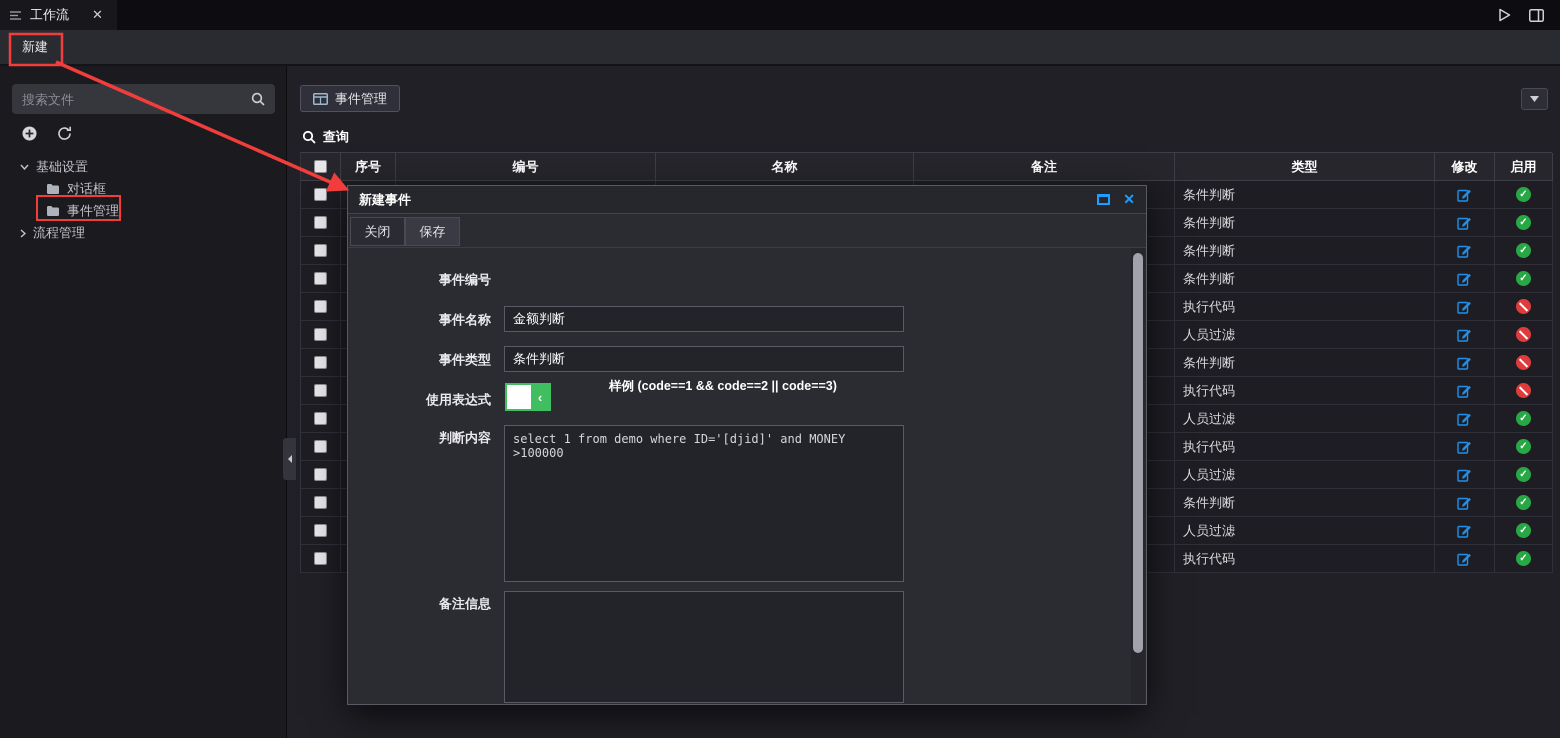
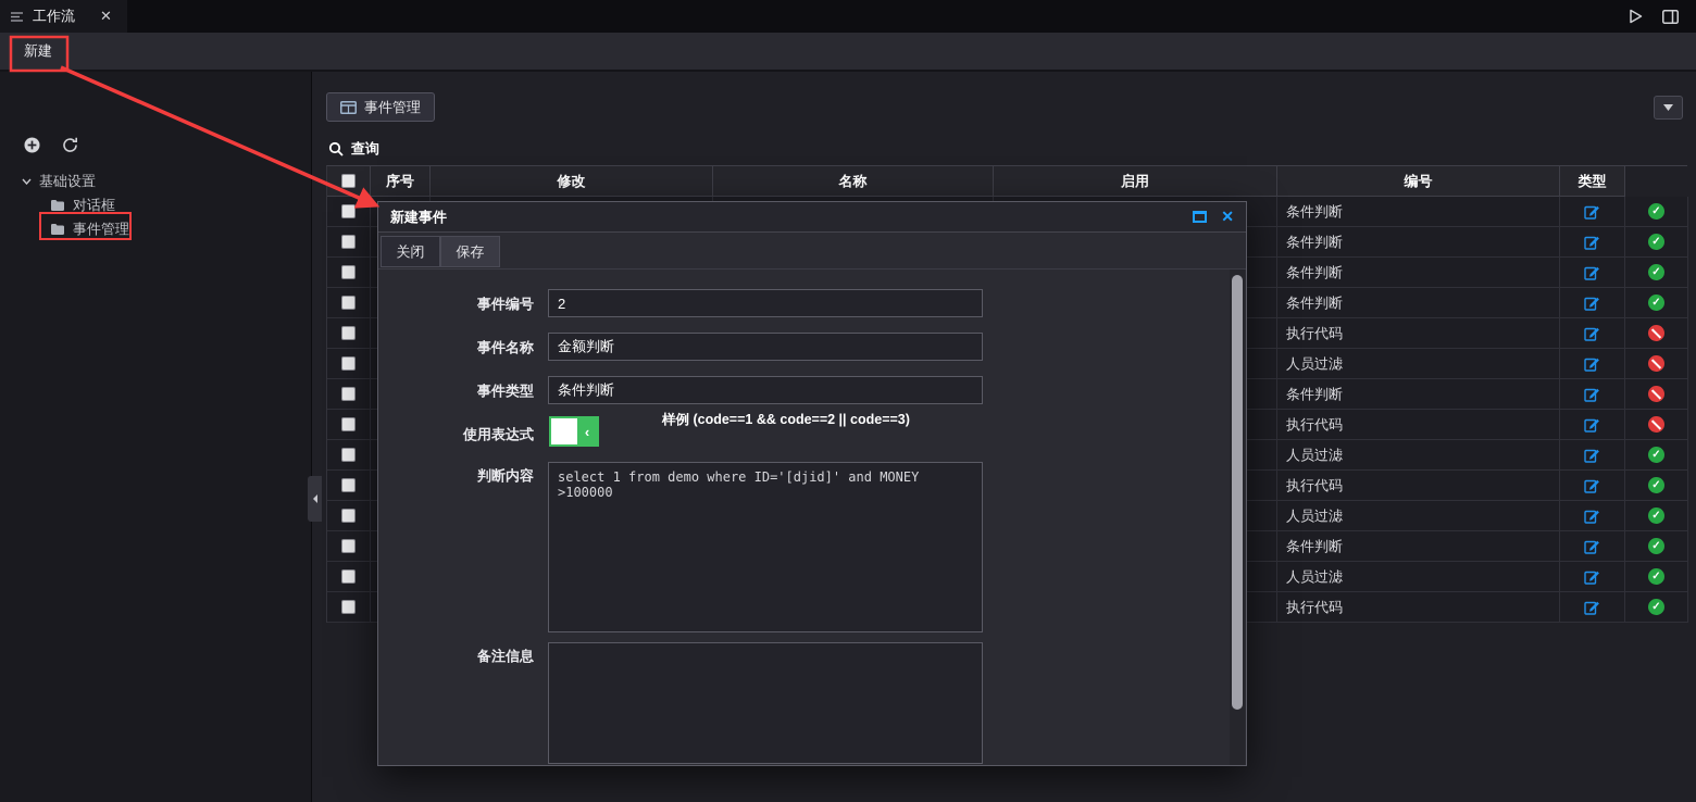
  工作流
  ✕
  新建
- 搜索文件
  基础设置
  对话框
  事件管理
- 流程管理
  事件管理
  查询
  序号
- 编号
+ 修改
  名称
- 备注
- 类型
+ 启用
- 修改
+ 编号
- 启用
+ 类型
  条件判断
  条件判断
  条件判断
  条件判断
  执行代码
  人员过滤
  条件判断
  执行代码
  人员过滤
  执行代码
  人员过滤
  条件判断
  人员过滤
  执行代码
  新建事件
  ✕
  关闭
  保存
  事件编号
+ 2
  事件名称
  金额判断
  事件类型
  条件判断
  使用表达式
  ‹
  样例 (code==1 && code==2 || code==3)
  判断内容
  备注信息
